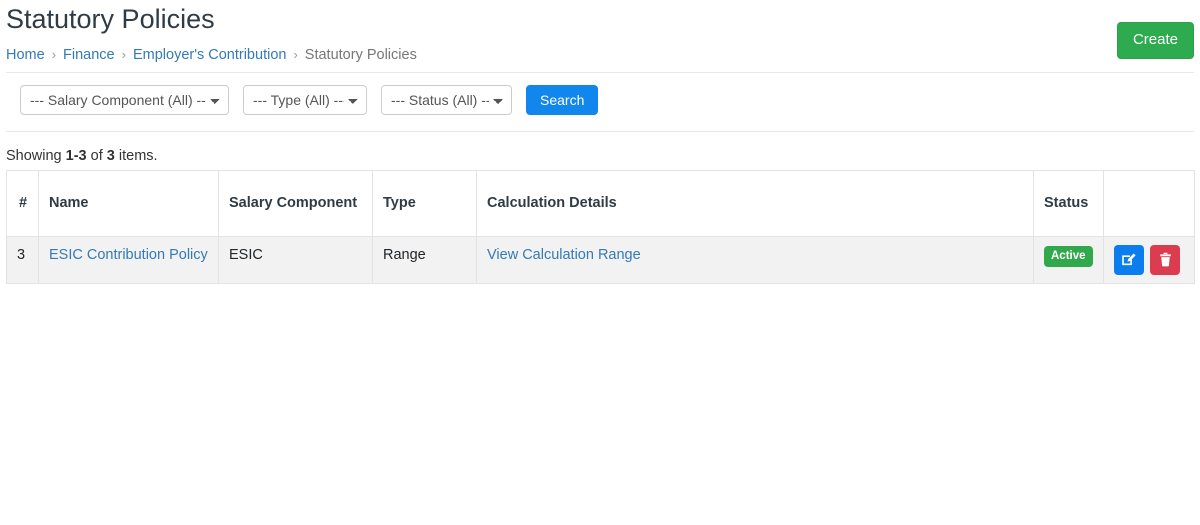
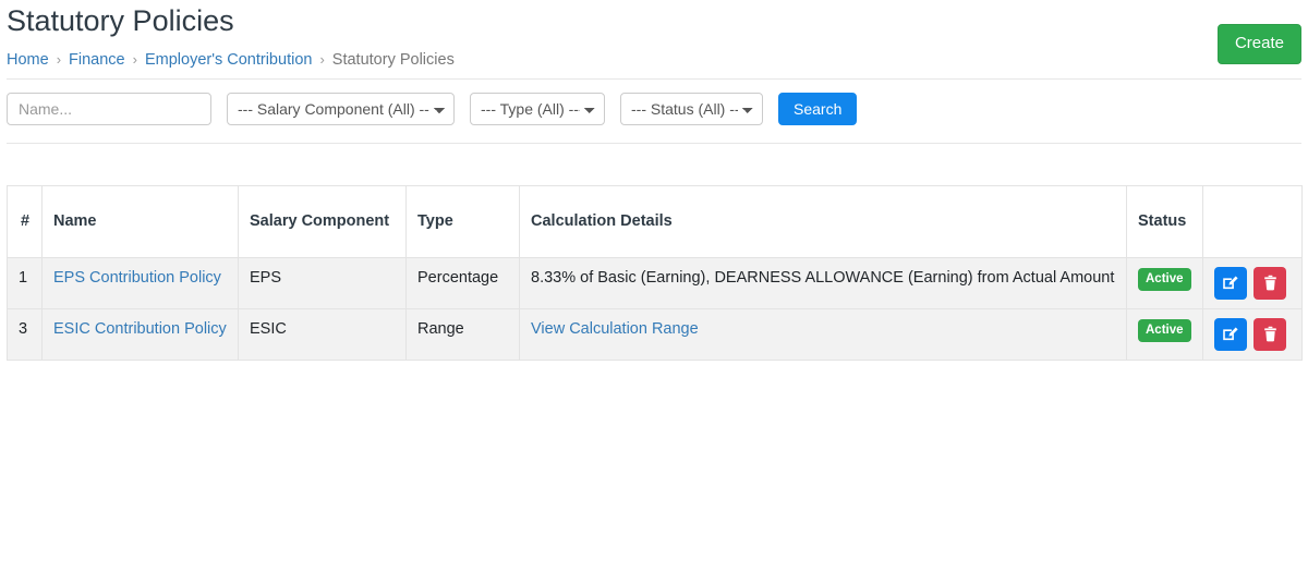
  Statutory Policies
  Home › Finance › Employer's Contribution › Statutory Policies
  Create
+ Name...
  --- Salary Component (All) --
  --- Type (All) --
  --- Status (All) --
  Search
- Showing 1-3 of 3 items.
  #	Name	Salary Component	Type	Calculation Details	Status
+ 1	EPS Contribution Policy	EPS	Percentage	8.33% of Basic (Earning), DEARNESS ALLOWANCE (Earning) from Actual Amount	Active
  3	ESIC Contribution Policy	ESIC	Range	View Calculation Range	Active
